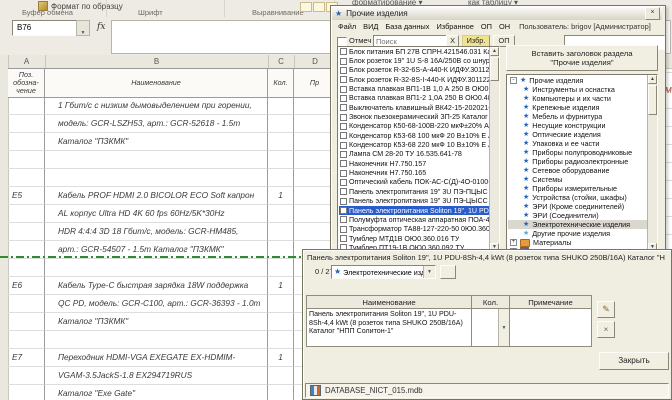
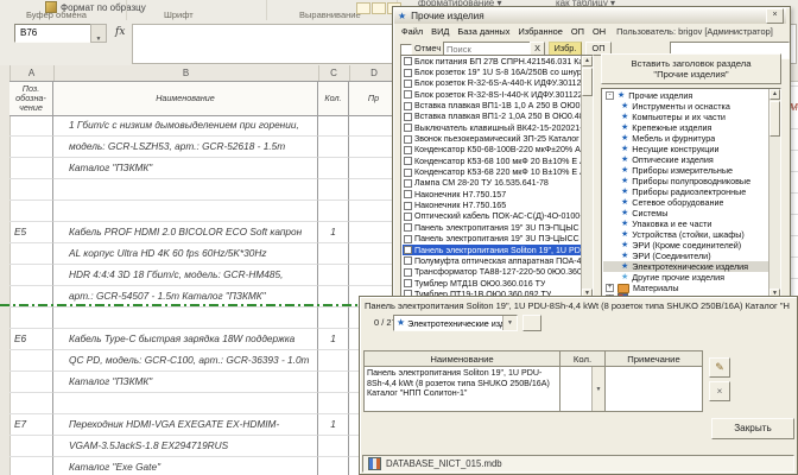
  Формат по образцу
  Буфер обмена
  Шрифт
  Выравнивание
  форматирование ▾
  как таблицу ▾
  B76
  fx
  A
  B
  C
  D
  Поз.
  обозна-
  чение
  Наименование
  Кол.
  Пр
  1 Гбит/с с низким дымовыделением при горении,
  модель: GCR-LSZH53, арт.: GCR-52618 - 1.5m
  Каталог "ПЗКМК"
  E5
  Кабель PROF HDMI 2.0 BICOLOR ECO Soft капрон
  1
  AL корпус Ultra HD 4K 60 fps 60Hz/5K*30Hz
  HDR 4:4:4 3D 18 Гбит/с, модель: GCR-HM485,
  арт.: GCR-54507 - 1.5m Каталог "ПЗКМК"
  E6
  Кабель Type-C быстрая зарядка 18W поддержка
  1
  QC PD, модель: GCR-C100, арт.: GCR-36393 - 1.0m
  Каталог "ПЗКМК"
  E7
  Переходник HDMI-VGA EXEGATE EX-HDMIM-
  1
  VGAM-3.5JackS-1.8 EX294719RUS
  Каталог "Exe Gate"
  ★
  Прочие изделия
  Файл
  ВИД
  База данных
  Избранное
  ОП
  ОН
  Пользователь: brigov [Администратор]
  Отмеч
  Поиск
  X
  Избр.
  ОП
  Блок питания БП 27В СПРН.421546.031 К
  Блок розеток 19" 1U S-8 16А/250В со шнур
  Блок розеток R-32-6S-A-440-К ИДФУ.30112
  Блок розеток R-32-8S-I-440-К ИДФУ.30112
  Вставка плавкая ВП1-1В 1,0 А 250 В ОЮ0
  Вставка плавкая ВП1-2 1,0А 250 В ОЮ0.4
  Выключатель клавишный ВК42-15-202021
  Звонок пьезокерамический ЗП-25 Каталог
  Конденсатор К50-68-100В-220 мкФ±20% А
  Конденсатор К53-68 100 мкФ 20 В±10% Е
  Конденсатор К53-68 220 мкФ 10 В±10% Е
  Лампа СМ 28-20 ТУ 16.535.641-78
  Наконечник Н7.750.157
  Наконечник Н7.750.165
  Оптический кабель ПОК-АС-С(Д)-4О-0100
  Панель электропитания 19" 3U ПЭ-ПЦЫС
  Панель электропитания 19" 3U ПЭ-ЦЫСС
  Панель электропитания Soliton 19", 1U PD
  Полумуфта оптическая аппаратная ПОА-4
  Трансформатор ТА88-127-220-50 0Ю0.360
  Тумблер МТД1В ОЮ0.360.016 ТУ
  Тумблер ПТ19-1В ОЮ0.360.092 ТУ
  Вставить заголовок раздела
  "Прочие изделия"
  Прочие изделия
  Инструменты и оснастка
  Компьютеры и их части
  Крепежные изделия
  Мебель и фурнитура
  Несущие конструкции
  Оптические изделия
- Упаковка и ее части
+ Приборы измерительные
  Приборы полупроводниковые
  Приборы радиоэлектронные
  Сетевое оборудование
  Системы
- Приборы измерительные
+ Упаковка и ее части
  Устройства (стойки, шкафы)
  ЭРИ (Кроме соединителей)
  ЭРИ (Соединители)
  Электротехнические изделия
  Другие прочие изделия
  Материалы
  Панель электропитания Soliton 19", 1U PDU-8Sh-4,4 kWt (8 розеток типа SHUKO 250В/16А) Каталог "Н
  0 / 2
  ★
  Электротехнические из
  Наименование
  Кол.
  Примечание
  Панель электропитания Soliton 19", 1U PDU-8Sh-4,4 kWt (8 розеток типа SHUKO 250В/16А) Каталог "НПП Солитон-1"
  ✎
  ×
  Закрыть
  DATABASE_NICT_015.mdb
